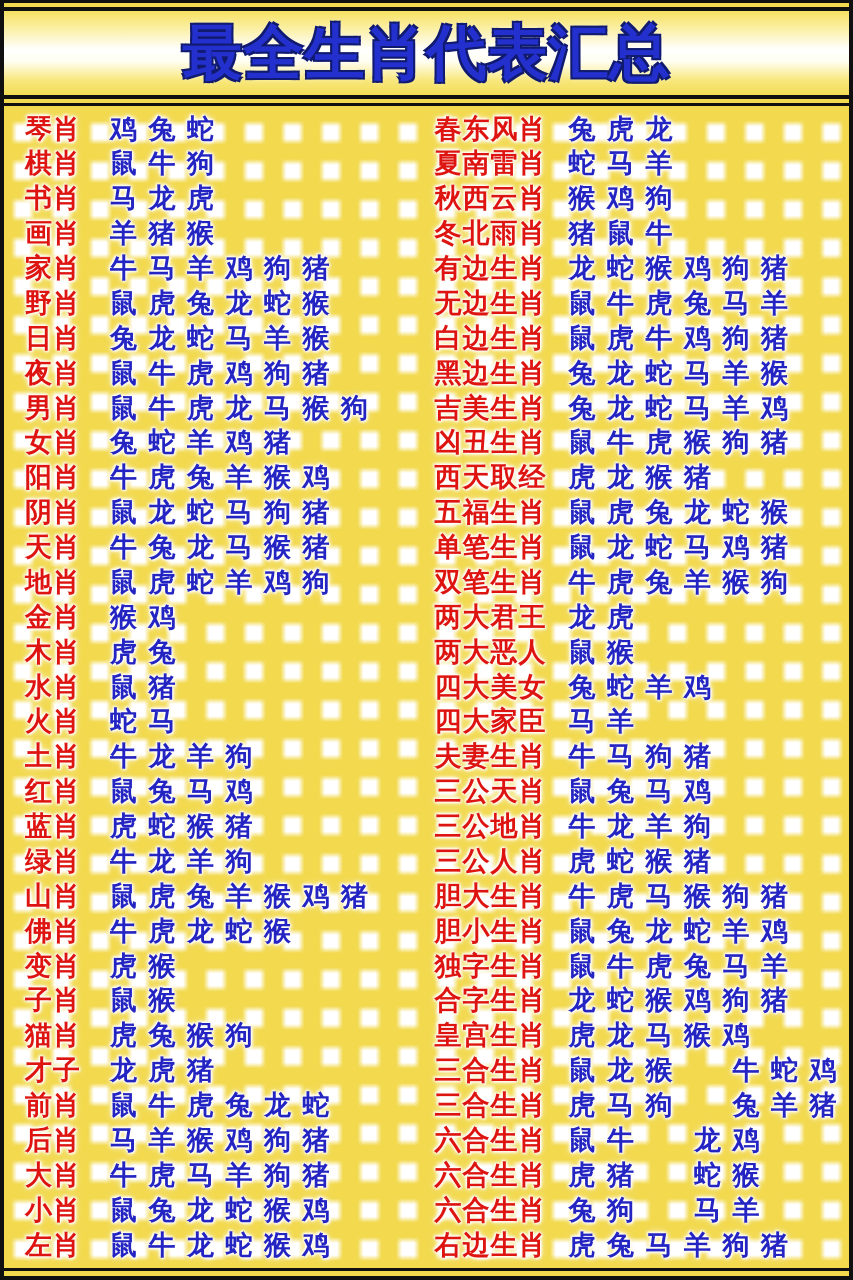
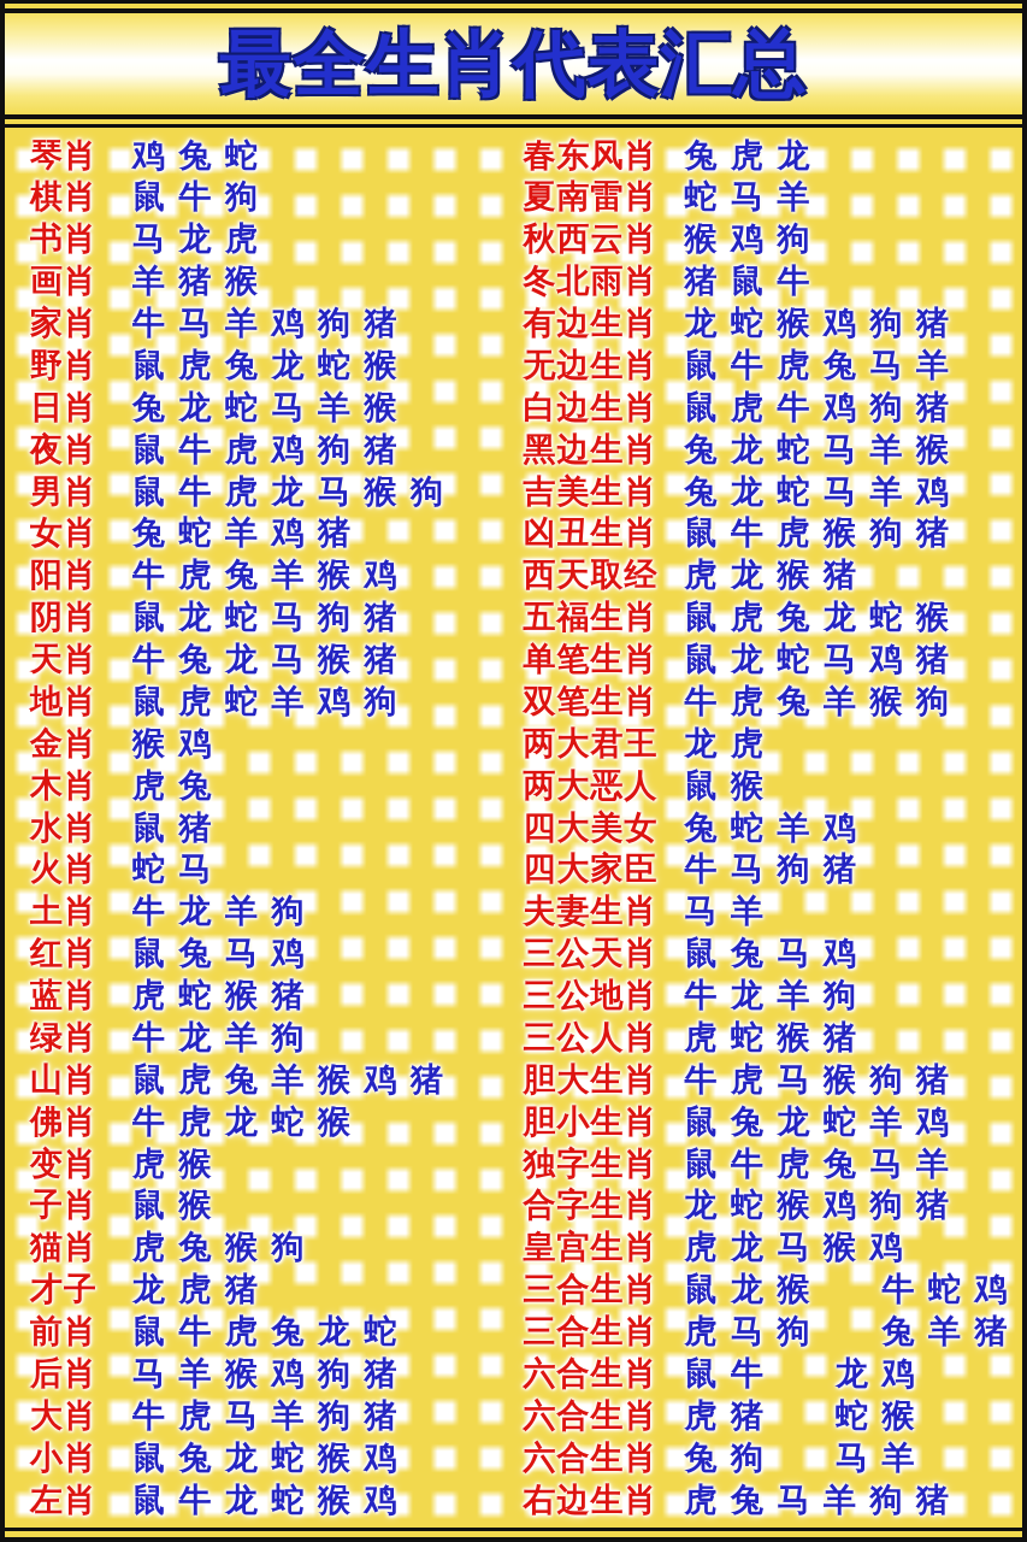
  最全生肖代表汇总
  琴肖
  鸡 兔 蛇
  棋肖
  鼠 牛 狗
  书肖
  马 龙 虎
  画肖
  羊 猪 猴
  家肖
  牛 马 羊 鸡 狗 猪
  野肖
  鼠 虎 兔 龙 蛇 猴
  日肖
  兔 龙 蛇 马 羊 猴
  夜肖
  鼠 牛 虎 鸡 狗 猪
  男肖
  鼠 牛 虎 龙 马 猴 狗
  女肖
  兔 蛇 羊 鸡 猪
  阳肖
  牛 虎 兔 羊 猴 鸡
  阴肖
  鼠 龙 蛇 马 狗 猪
  天肖
  牛 兔 龙 马 猴 猪
  地肖
  鼠 虎 蛇 羊 鸡 狗
  金肖
  猴 鸡
  木肖
  虎 兔
  水肖
  鼠 猪
  火肖
  蛇 马
  土肖
  牛 龙 羊 狗
  红肖
  鼠 兔 马 鸡
  蓝肖
  虎 蛇 猴 猪
  绿肖
  牛 龙 羊 狗
  山肖
  鼠 虎 兔 羊 猴 鸡 猪
  佛肖
  牛 虎 龙 蛇 猴
  变肖
  虎 猴
  子肖
  鼠 猴
  猫肖
  虎 兔 猴 狗
  才子
  龙 虎 猪
  前肖
  鼠 牛 虎 兔 龙 蛇
  后肖
  马 羊 猴 鸡 狗 猪
  大肖
  牛 虎 马 羊 狗 猪
  小肖
  鼠 兔 龙 蛇 猴 鸡
  左肖
  鼠 牛 龙 蛇 猴 鸡
  春东风肖
  兔 虎 龙
  夏南雷肖
  蛇 马 羊
  秋西云肖
  猴 鸡 狗
  冬北雨肖
  猪 鼠 牛
  有边生肖
  龙 蛇 猴 鸡 狗 猪
  无边生肖
  鼠 牛 虎 兔 马 羊
  白边生肖
  鼠 虎 牛 鸡 狗 猪
  黑边生肖
  兔 龙 蛇 马 羊 猴
  吉美生肖
  兔 龙 蛇 马 羊 鸡
  凶丑生肖
  鼠 牛 虎 猴 狗 猪
  西天取经
  虎 龙 猴 猪
  五福生肖
  鼠 虎 兔 龙 蛇 猴
  单笔生肖
  鼠 龙 蛇 马 鸡 猪
  双笔生肖
  牛 虎 兔 羊 猴 狗
  两大君王
  龙 虎
  两大恶人
  鼠 猴
  四大美女
  兔 蛇 羊 鸡
  四大家臣
- 马 羊
+ 牛 马 狗 猪
  夫妻生肖
- 牛 马 狗 猪
+ 马 羊
  三公天肖
  鼠 兔 马 鸡
  三公地肖
  牛 龙 羊 狗
  三公人肖
  虎 蛇 猴 猪
  胆大生肖
  牛 虎 马 猴 狗 猪
  胆小生肖
  鼠 兔 龙 蛇 羊 鸡
  独字生肖
  鼠 牛 虎 兔 马 羊
  合字生肖
  龙 蛇 猴 鸡 狗 猪
  皇宫生肖
  虎 龙 马 猴 鸡
  三合生肖
  鼠 龙 猴 牛 蛇 鸡
  三合生肖
  虎 马 狗 兔 羊 猪
  六合生肖
  鼠 牛 龙 鸡
  六合生肖
  虎 猪 蛇 猴
  六合生肖
  兔 狗 马 羊
  右边生肖
  虎 兔 马 羊 狗 猪
